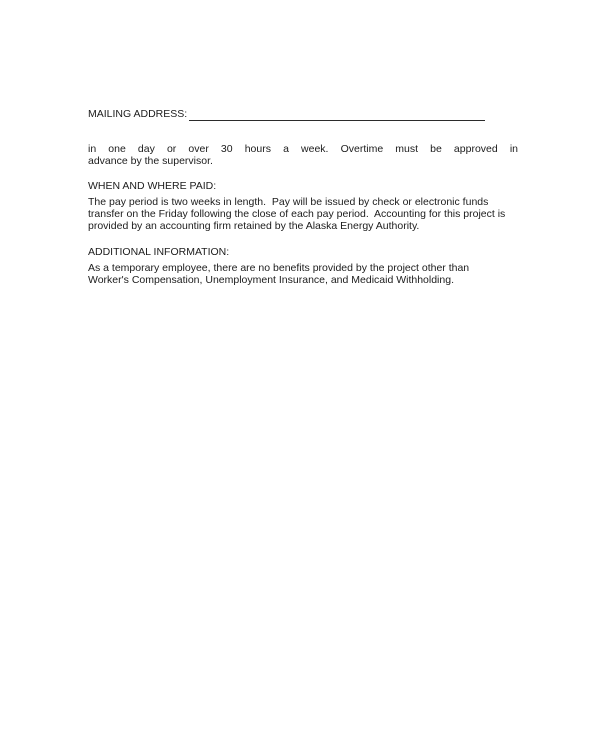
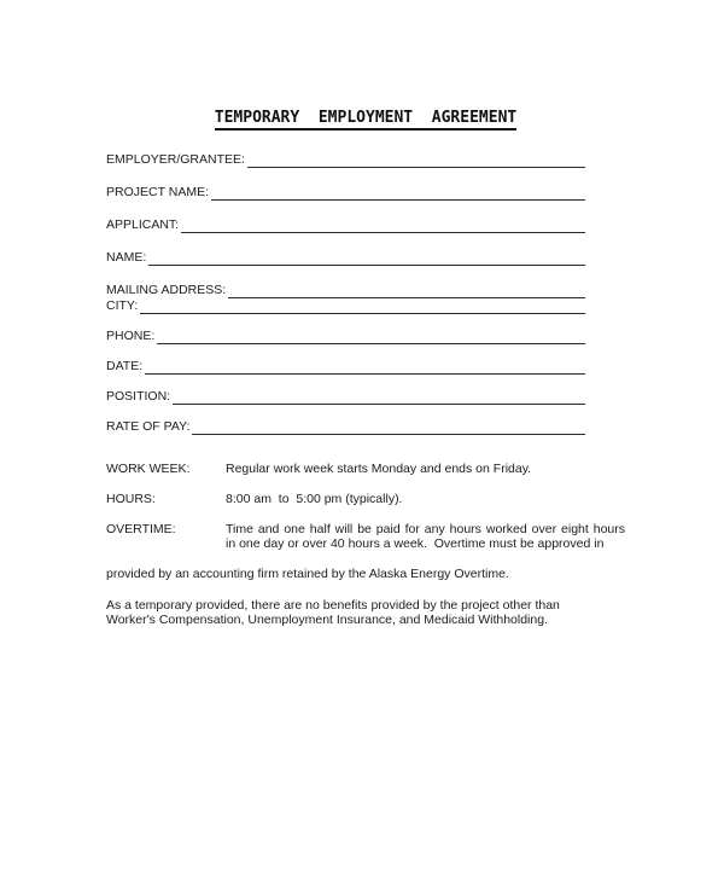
+ TEMPORARY EMPLOYMENT AGREEMENT
+ EMPLOYER/GRANTEE:
+ PROJECT NAME:
+ APPLICANT:
+ NAME:
  MAILING ADDRESS:
+ CITY:
+ PHONE:
+ DATE:
+ POSITION:
+ RATE OF PAY:
+ WORK WEEK:
+ Regular work week starts Monday and ends on Friday.
+ HOURS:
+ 8:00 am to 5:00 pm (typically).
+ OVERTIME:
+ Time and one half will be paid for any hours worked over eight hours
- in one day or over 30 hours a week. Overtime must be approved in
+ in one day or over 40 hours a week. Overtime must be approved in
- advance by the supervisor.
- WHEN AND WHERE PAID:
- The pay period is two weeks in length. Pay will be issued by check or electronic funds
- transfer on the Friday following the close of each pay period. Accounting for this project is
- provided by an accounting firm retained by the Alaska Energy Authority.
+ provided by an accounting firm retained by the Alaska Energy Overtime.
- ADDITIONAL INFORMATION:
- As a temporary employee, there are no benefits provided by the project other than
+ As a temporary provided, there are no benefits provided by the project other than
  Worker's Compensation, Unemployment Insurance, and Medicaid Withholding.
